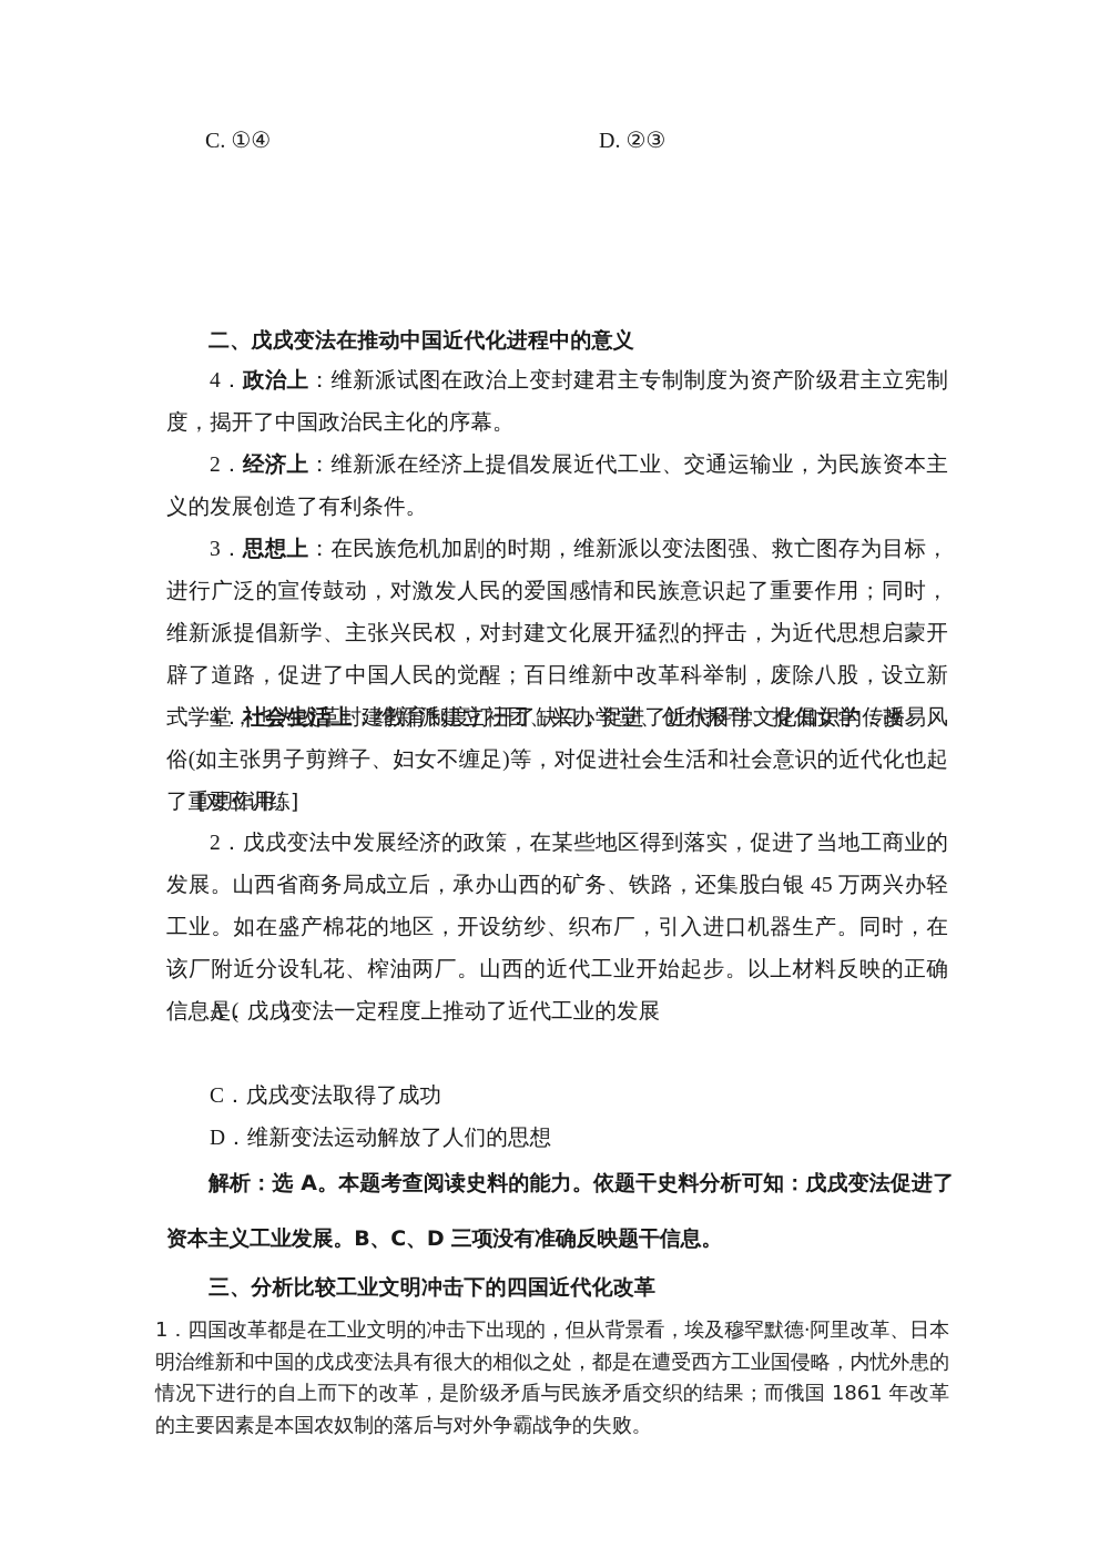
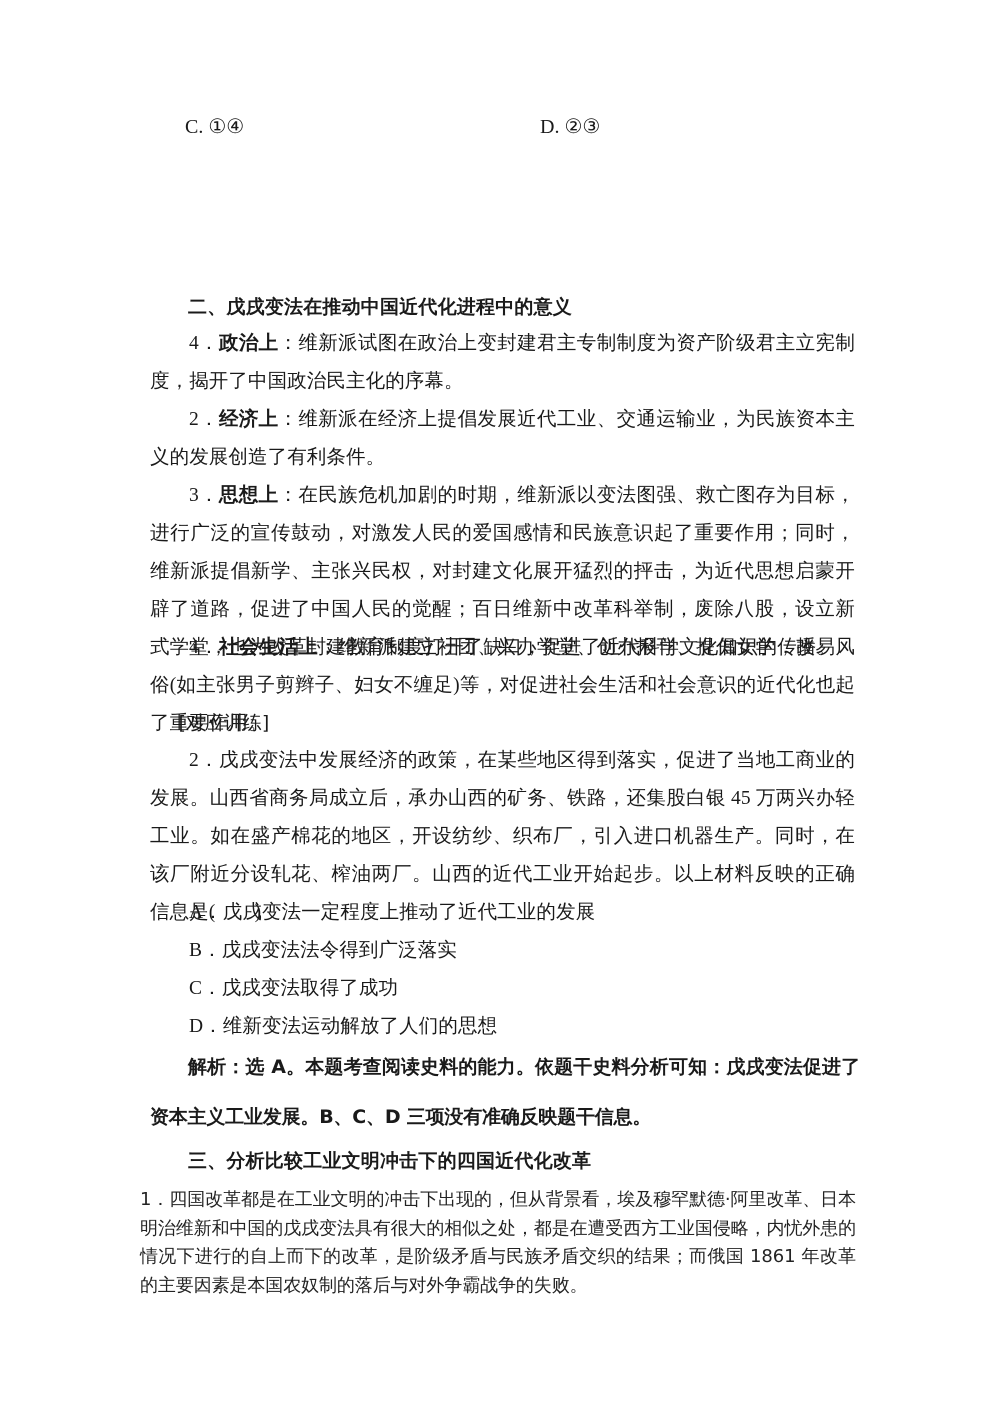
  C. ①④
  D. ②③
  二、戊戌变法在推动中国近代化进程中的意义
  4．政治上：维新派试图在政治上变封建君主专制制度为资产阶级君主立宪制度，揭开了中国政治民主化的序幕。
  2．经济上：维新派在经济上提倡发展近代工业、交通运输业，为民族资本主义的发展创造了有利条件。
  3．思想上：在民族危机加剧的时期，维新派以变法图强、救亡图存为目标，进行广泛的宣传鼓动，对激发人民的爱国感情和民族意识起了重要作用；同时，维新派提倡新学、主张兴民权，对封建文化展开猛烈的抨击，为近代思想启蒙开辟了道路，促进了中国人民的觉醒；百日维新中改革科举制，废除八股，设立新式学堂，也为改革封建教育制度打开了缺口，促进了近代科学文化知识的传播。
  4．社会生活上：维新派建立社团、兴办学堂、创办报刊、提倡女学，改易风俗(如主张男子剪辫子、妇女不缠足)等，对促进社会生活和社会意识的近代化也起了重要作用。
  [对应训练]
  2．戊戌变法中发展经济的政策，在某些地区得到落实，促进了当地工商业的发展。山西省商务局成立后，承办山西的矿务、铁路，还集股白银 45 万两兴办轻工业。如在盛产棉花的地区，开设纺纱、织布厂，引入进口机器生产。同时，在该厂附近分设轧花、榨油两厂。山西的近代工业开始起步。以上材料反映的正确信息是( )
  A．戊戌变法一定程度上推动了近代工业的发展
+ B．戊戌变法法令得到广泛落实
  C．戊戌变法取得了成功
  D．维新变法运动解放了人们的思想
  解析：选 A。本题考查阅读史料的能力。依题干史料分析可知：戊戌变法促进了资本主义工业发展。B、C、D 三项没有准确反映题干信息。
  三、分析比较工业文明冲击下的四国近代化改革
  1．四国改革都是在工业文明的冲击下出现的，但从背景看，埃及穆罕默德·阿里改革、日本明治维新和中国的戊戌变法具有很大的相似之处，都是在遭受西方工业国侵略，内忧外患的情况下进行的自上而下的改革，是阶级矛盾与民族矛盾交织的结果；而俄国 1861 年改革的主要因素是本国农奴制的落后与对外争霸战争的失败。
